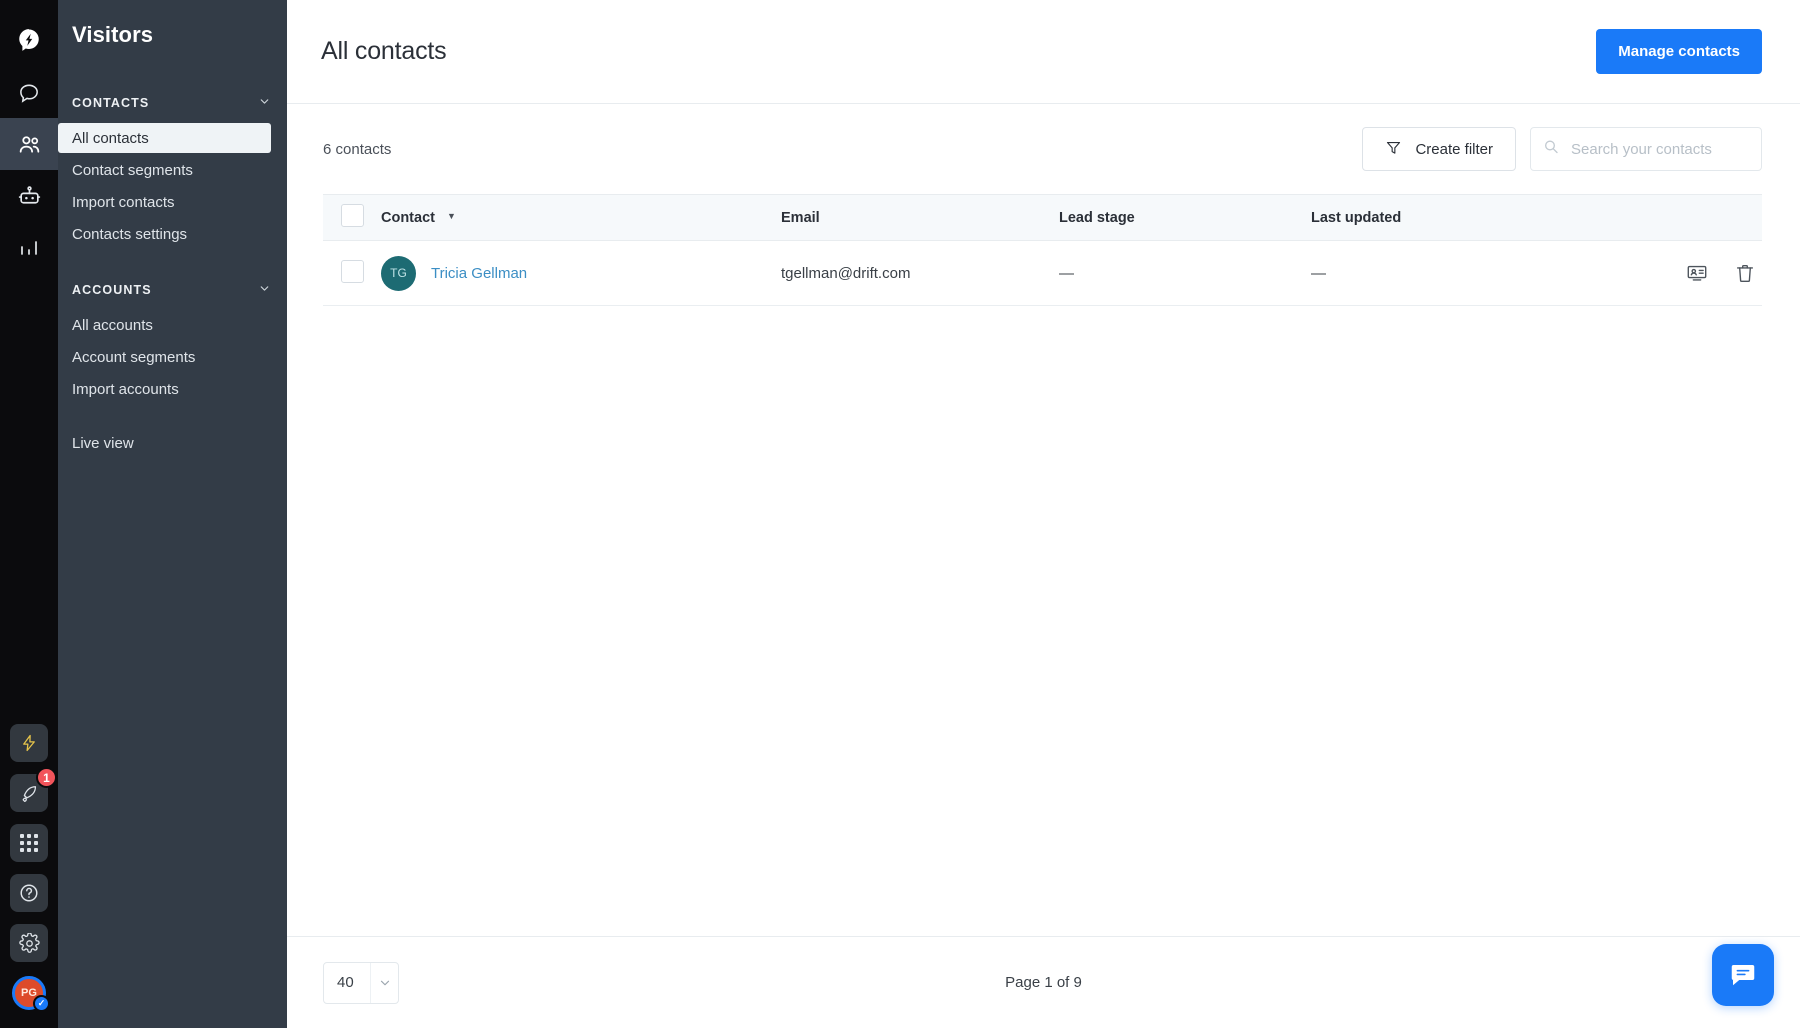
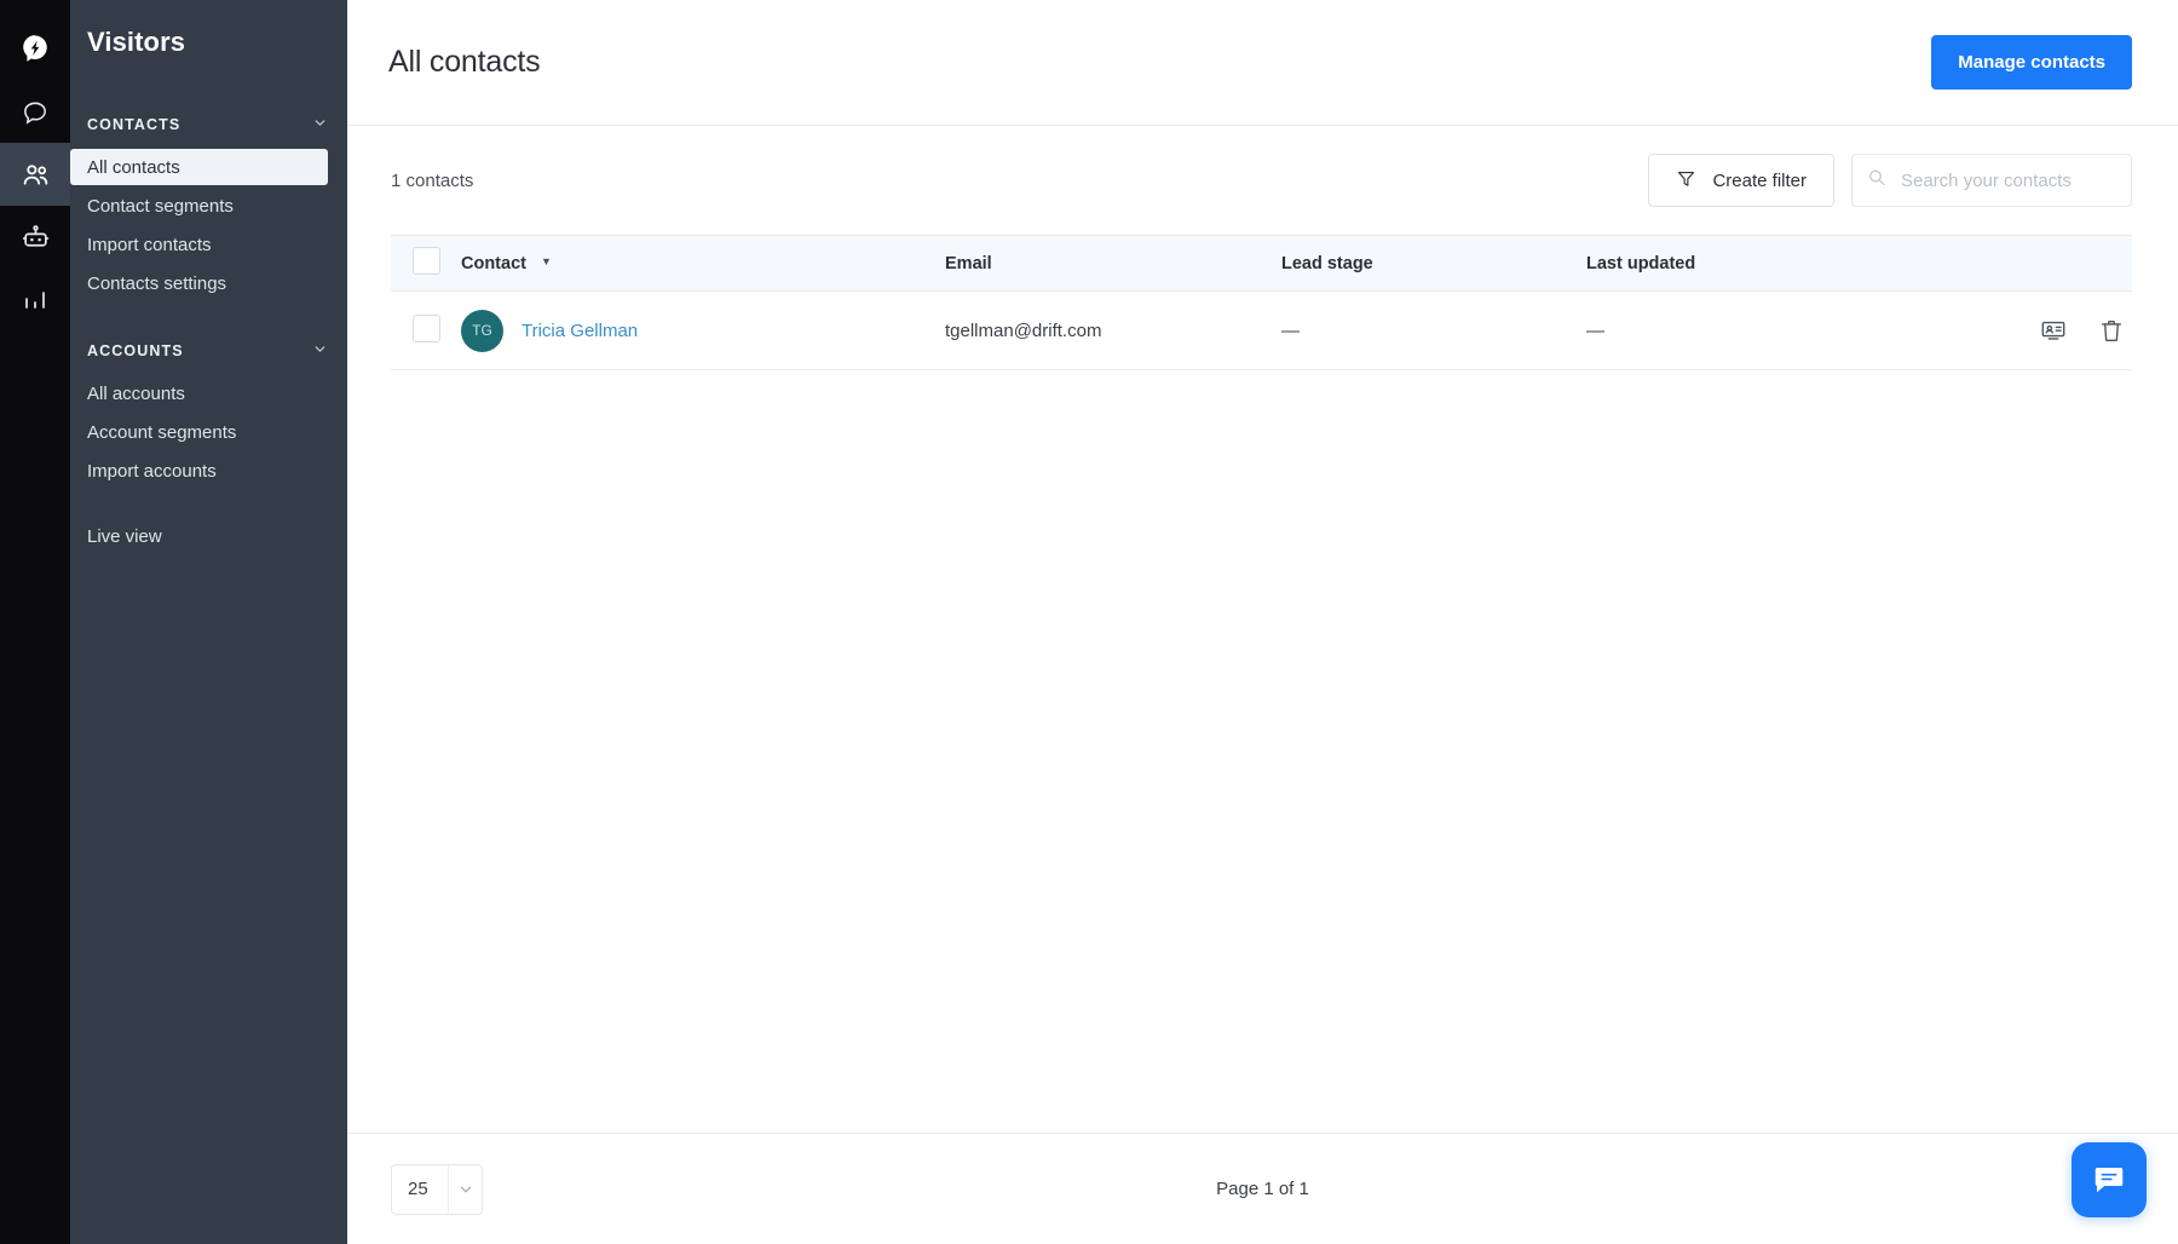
- 1
- PG
- ✓
  Visitors
  CONTACTS
  All contacts
  Contact segments
  Import contacts
  Contacts settings
  ACCOUNTS
  All accounts
  Account segments
  Import accounts
  Live view
  All contacts
  Manage contacts
- 6 contacts
+ 1 contacts
  Create filter
  Search your contacts
  	Contact ▼	Email	Lead stage	Last updated
  	TG Tricia Gellman	tgellman@drift.com	—	—
- 40
+ 25
- Page 1 of 9
+ Page 1 of 1
